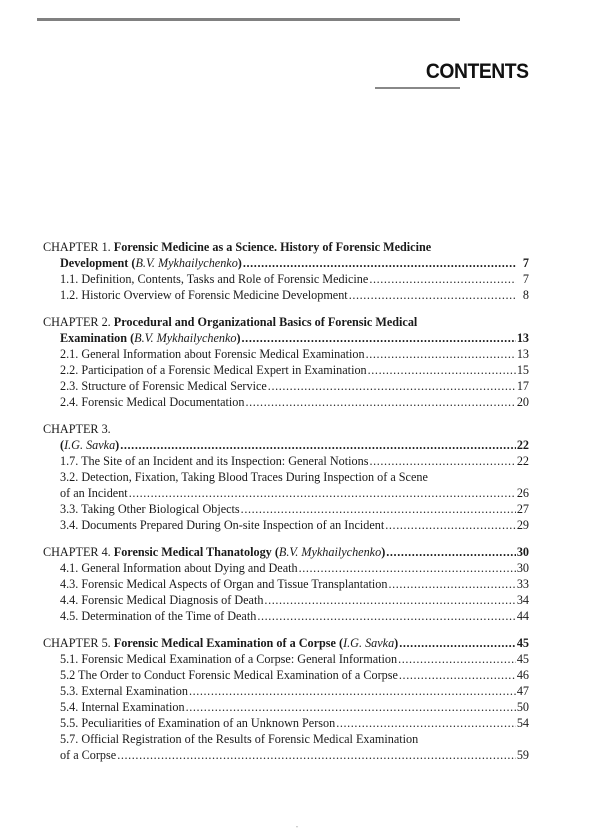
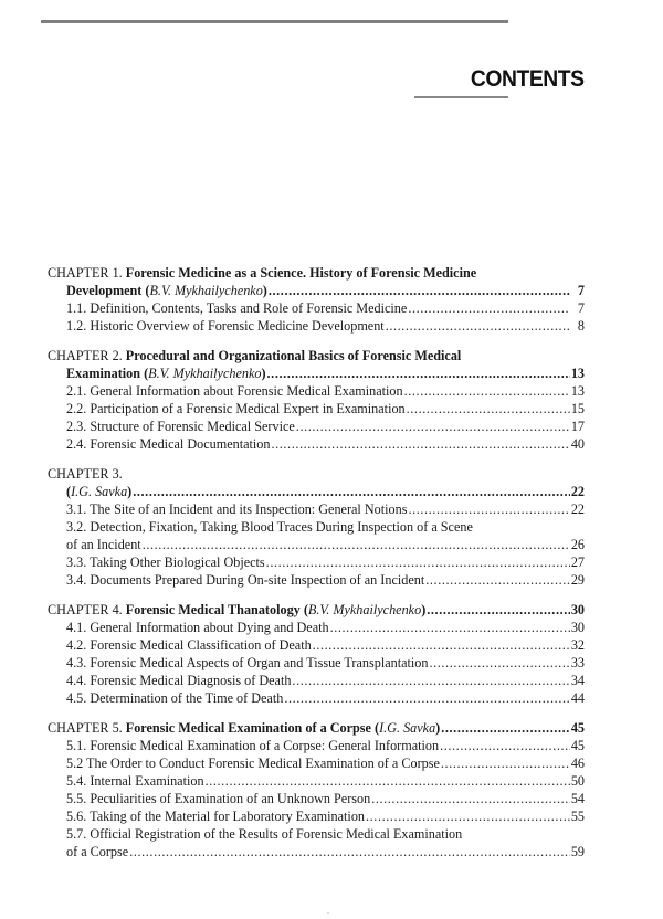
  CONTENTS
  CHAPTER 1.
  Forensic Medicine as a Science. History of Forensic Medicine
  Development
  (
  B.V. Mykhailychenko
  )
  7
  1.1. Definition, Contents, Tasks and Role of Forensic Medicine
  7
  1.2. Historic Overview of Forensic Medicine Development
  8
  CHAPTER 2.
  Procedural and Organizational Basics of Forensic Medical
  Examination
  (
  B.V. Mykhailychenko
  )
  13
  2.1. General Information about Forensic Medical Examination
  13
  2.2. Participation of a Forensic Medical Expert in Examination
  15
  2.3. Structure of Forensic Medical Service
  17
  2.4. Forensic Medical Documentation
- 20
+ 40
  CHAPTER 3.
  (
  I.G. Savka
  )
  22
- 1.7. The Site of an Incident and its Inspection: General Notions
+ 3.1. The Site of an Incident and its Inspection: General Notions
  22
  3.2. Detection, Fixation, Taking Blood Traces During Inspection of a Scene
  of an Incident
  26
  3.3. Taking Other Biological Objects
  27
  3.4. Documents Prepared During On-site Inspection of an Incident
  29
  CHAPTER 4.
  Forensic Medical Thanatology
  (
  B.V. Mykhailychenko
  )
  30
  4.1. General Information about Dying and Death
  30
+ 4.2. Forensic Medical Classification of Death
+ 32
  4.3. Forensic Medical Aspects of Organ and Tissue Transplantation
  33
  4.4. Forensic Medical Diagnosis of Death
  34
  4.5. Determination of the Time of Death
  44
  CHAPTER 5.
  Forensic Medical Examination of a Corpse
  (
  I.G. Savka
  )
  45
  5.1. Forensic Medical Examination of a Corpse: General Information
  45
  5.2 The Order to Conduct Forensic Medical Examination of a Corpse
  46
- 5.3. External Examination
- 47
  5.4. Internal Examination
  50
  5.5. Peculiarities of Examination of an Unknown Person
  54
+ 5.6. Taking of the Material for Laboratory Examination
+ 55
  5.7. Official Registration of the Results of Forensic Medical Examination
  of a Corpse
  59
